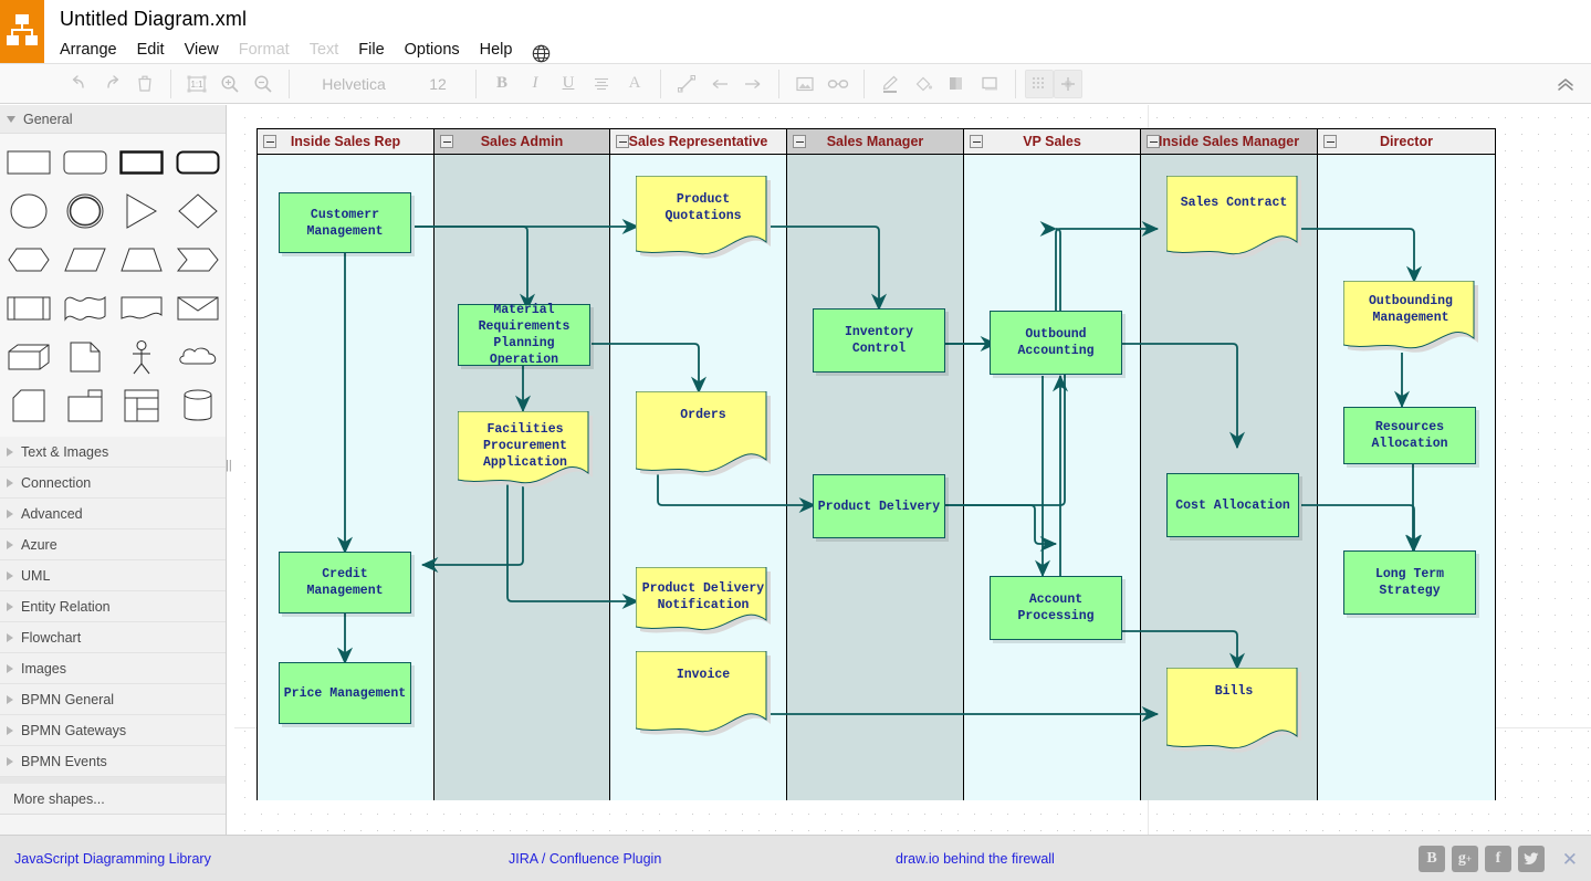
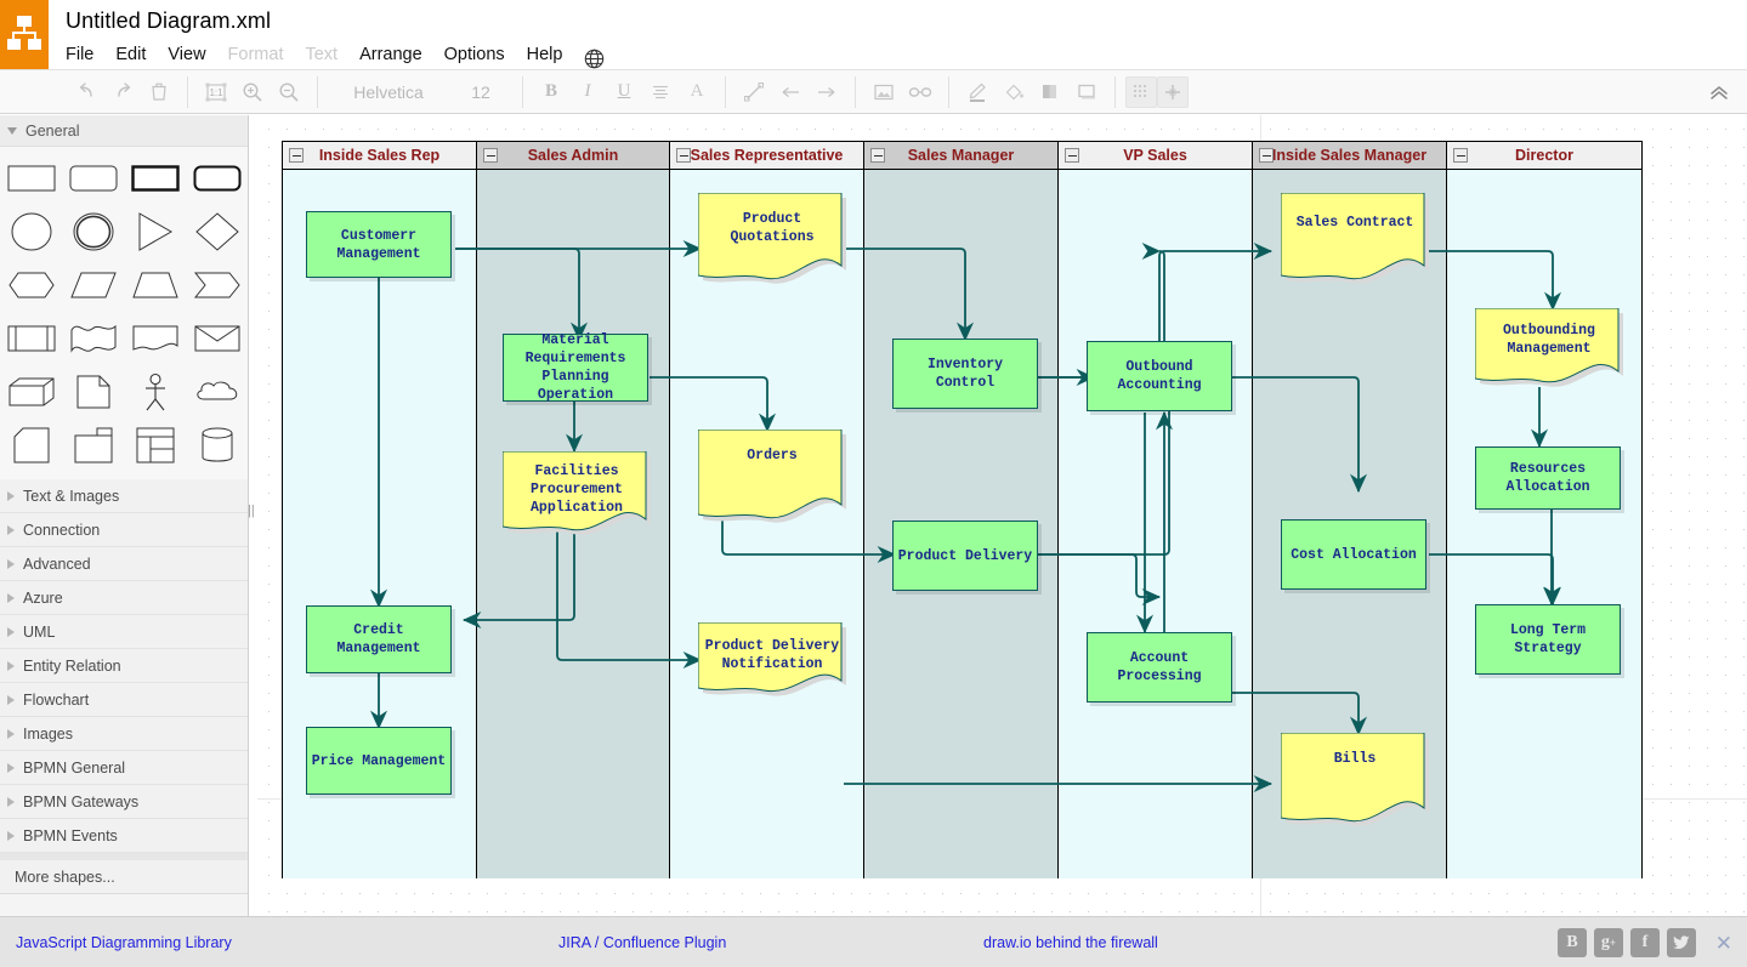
  Untitled Diagram.xml
- Arrange
+ File
  Edit
  View
  Format
  Text
- File
+ Arrange
  Options
  Help
  1:1
  Helvetica
  12
  B
  I
  U
  A
  General
  Text & Images
  Connection
  Advanced
  Azure
  UML
  Entity Relation
  Flowchart
  Images
  BPMN General
  BPMN Gateways
  BPMN Events
  More shapes...
  ||
  Inside Sales Rep
  Sales Admin
  Sales Representative
  Sales Manager
  VP Sales
  Inside Sales Manager
  Director
  Customerr
  Management
  Credit
  Management
  Price Management
  Material
  Requirements
  Planning
  Operation
  Facilities
  Procurement
  Application
  Product
  Quotations
  Orders
  Product Delivery
  Notification
- Invoice
  Inventory
  Control
  Product Delivery
  Outbound
  Accounting
  Account
  Processing
  Sales Contract
  Cost Allocation
  Bills
  Outbounding
  Management
  Resources
  Allocation
  Long Term
  Strategy
  JavaScript Diagramming Library
  JIRA / Confluence Plugin
  draw.io behind the firewall
  B
  g
  +
  f
  ✕
